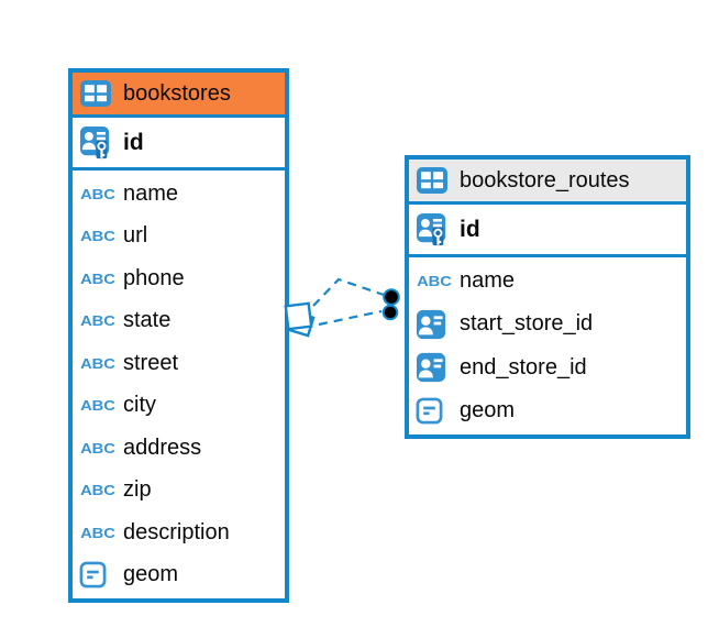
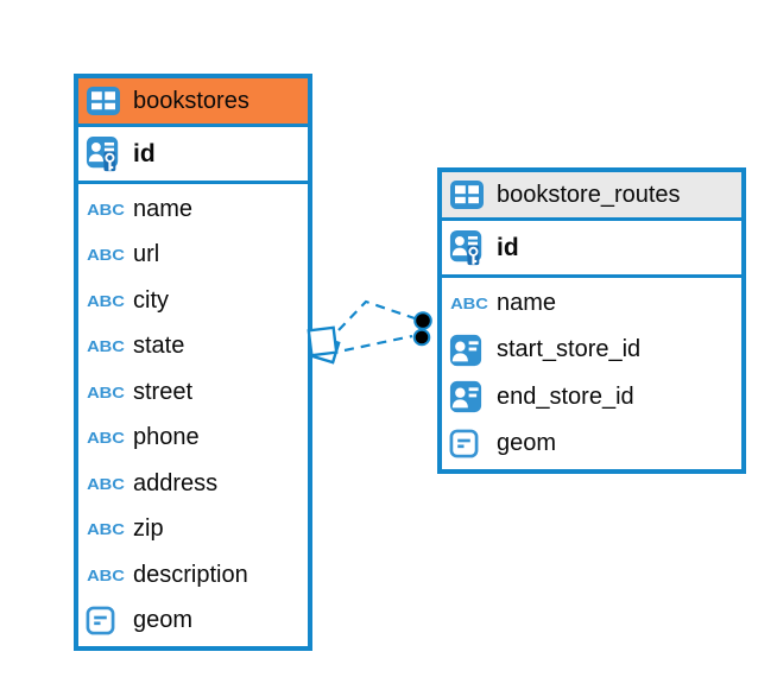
  bookstores
  id
  name
  url
- phone
+ city
  state
  street
- city
+ phone
  address
  zip
  description
  geom
  bookstore_routes
  id
  name
  start_store_id
  end_store_id
  geom
